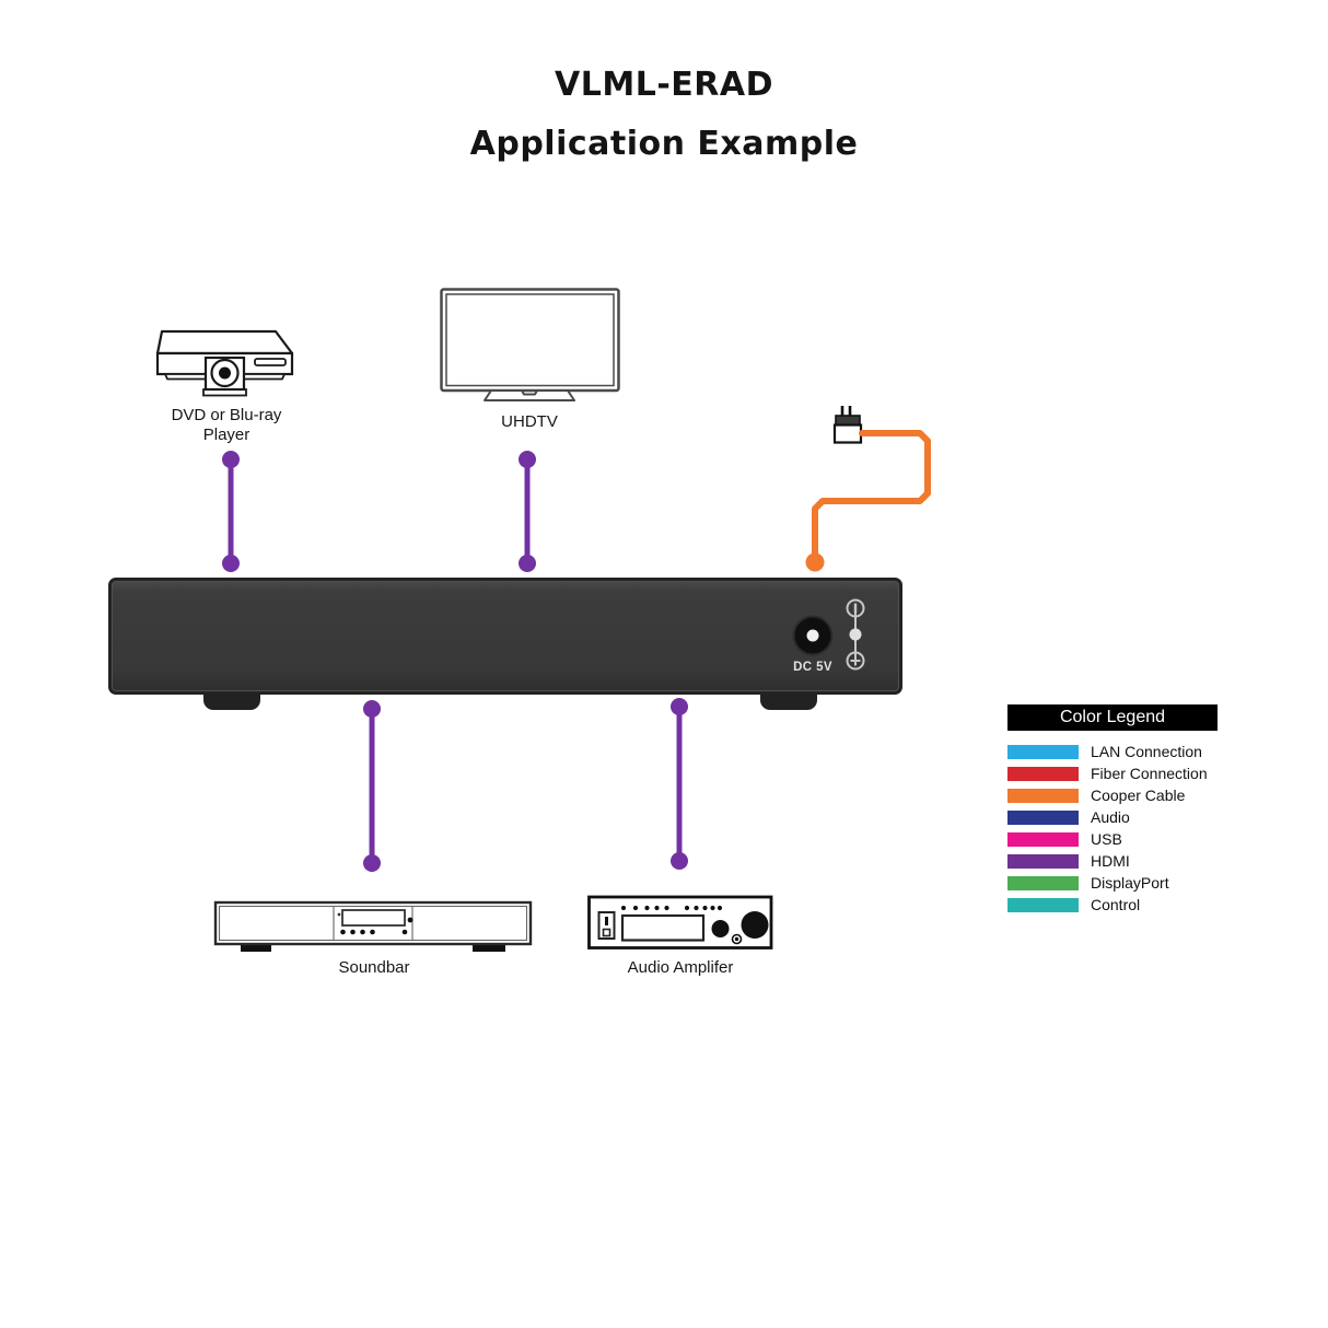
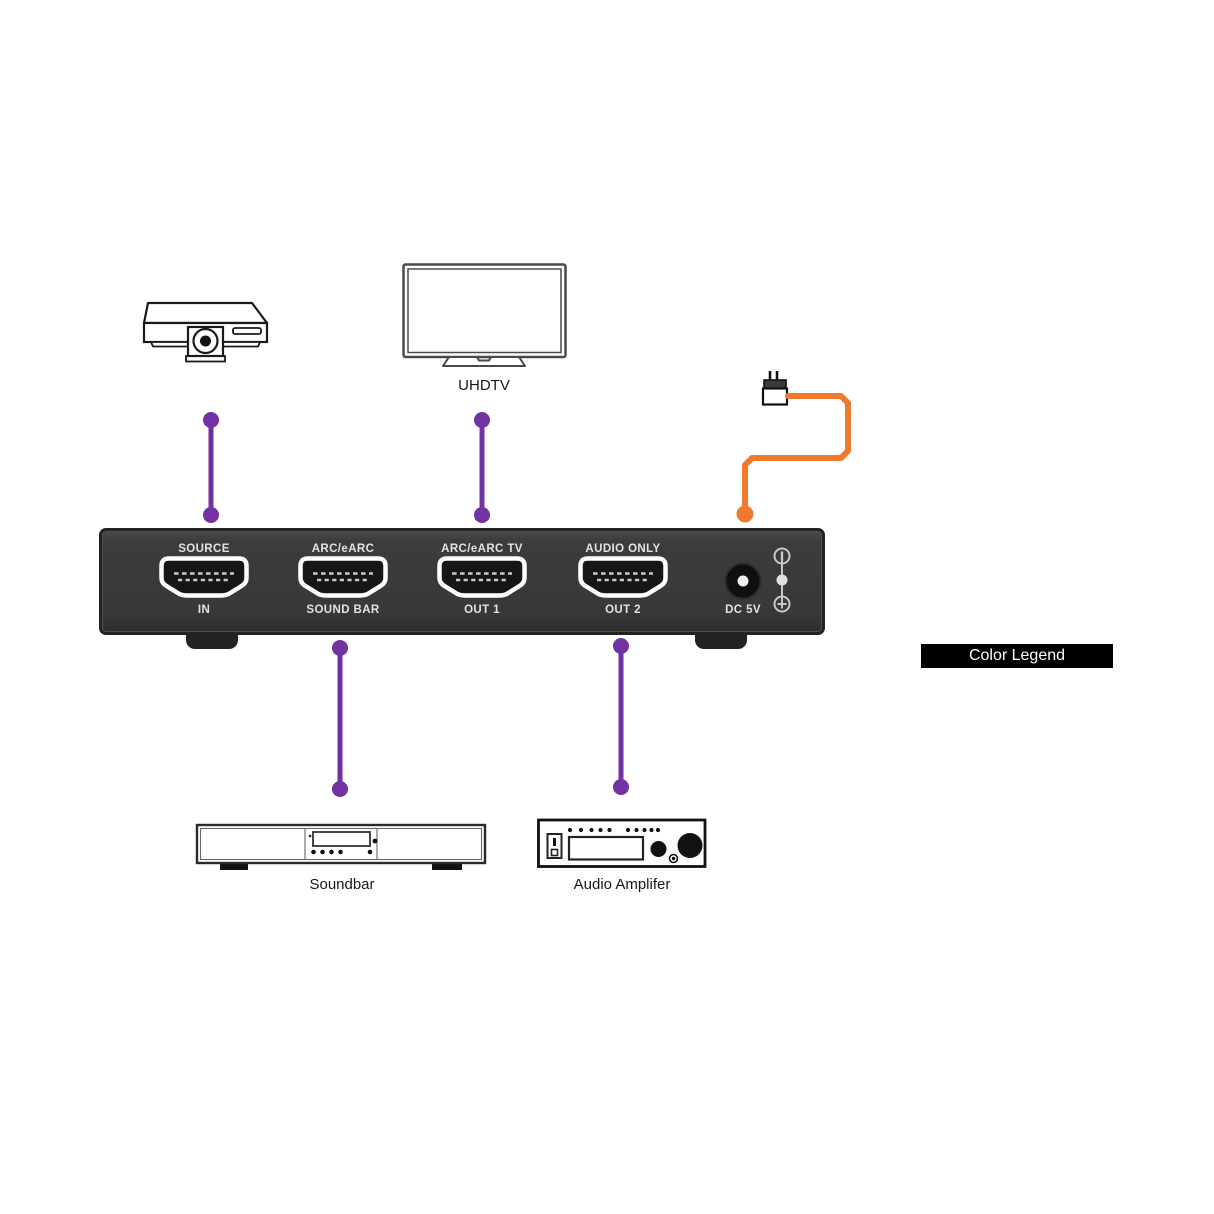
- VLML-ERAD
- Application Example
- DVD or Blu-ray
- Player
  UHDTV
+ SOURCE
+ IN
+ ARC/eARC
+ SOUND BAR
+ ARC/eARC TV
+ OUT 1
+ AUDIO ONLY
+ OUT 2
  DC 5V
  Soundbar
  Audio Amplifer
  Color Legend
- LAN Connection
- Fiber Connection
- Cooper Cable
- Audio
- USB
- HDMI
- DisplayPort
- Control
